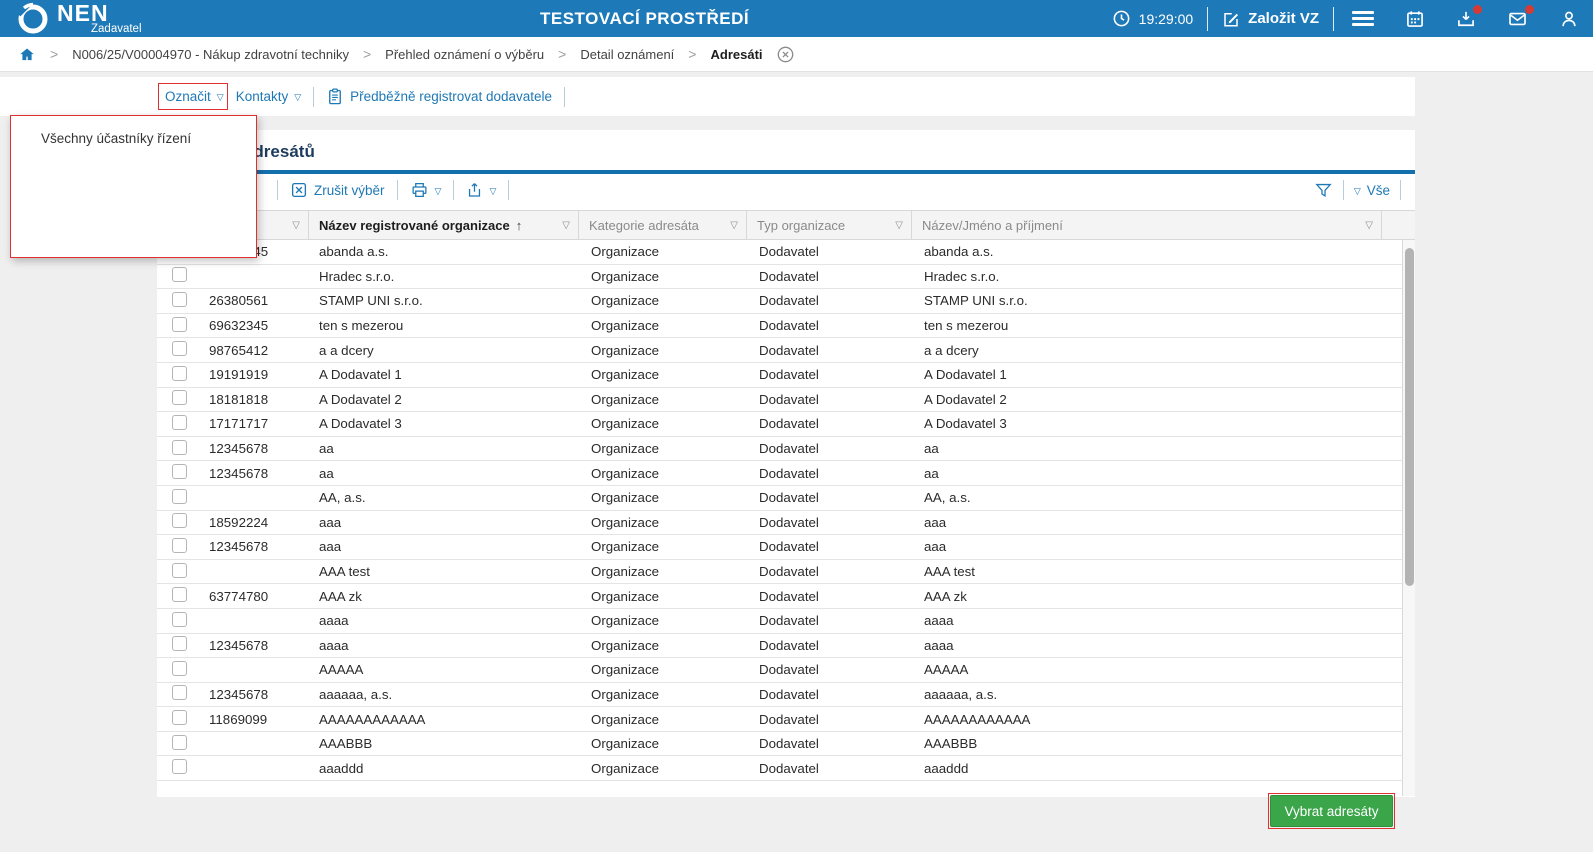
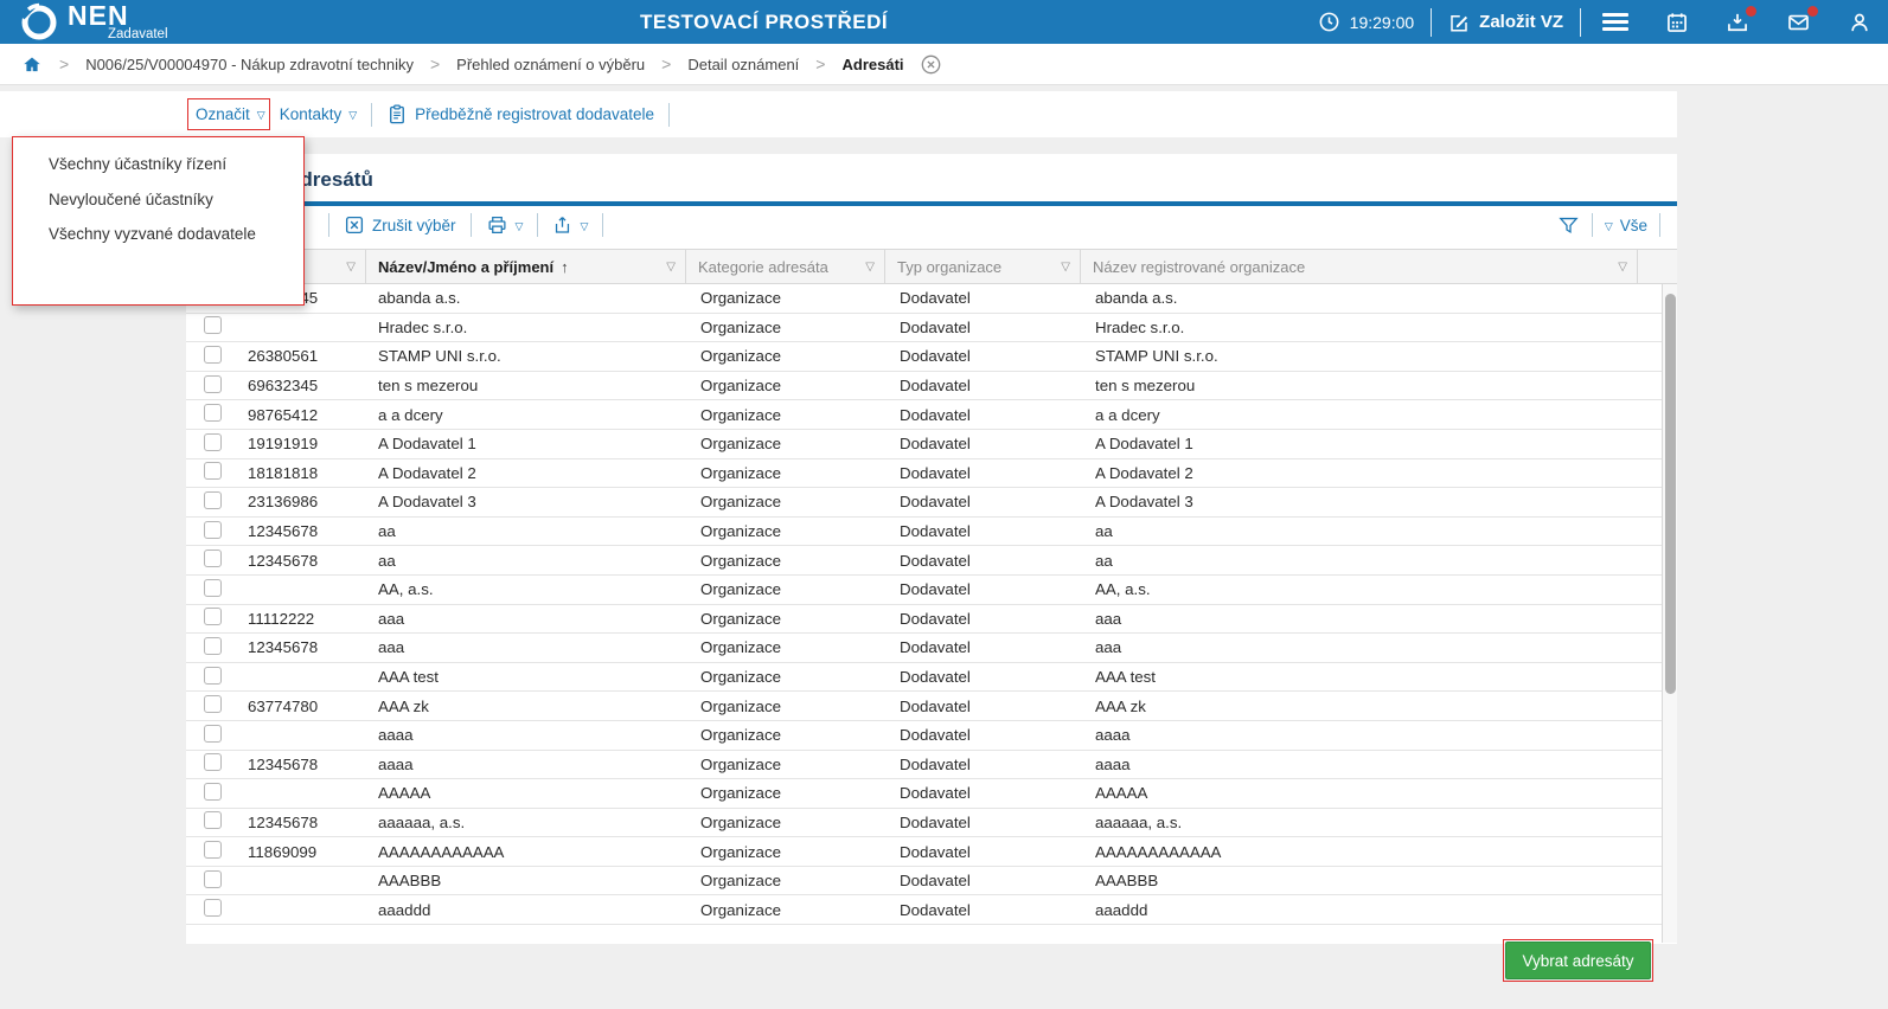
  NEN
  Zadavatel
  TESTOVACÍ PROSTŘEDÍ
  19:29:00
  Založit VZ
  >
  N006/25/V00004970 - Nákup zdravotní techniky
  >
  Přehled oznámení o výběru
  >
  Detail oznámení
  >
  Adresáti
  Označit
  ▽
  Kontakty
  ▽
  Předběžně registrovat dodavatele
  Zrušit výběr
  ▽
  ▽
  ▽
  Vše
  ▽
- Název registrované organizace ↑
+ Název/Jméno a příjmení ↑
  ▽
  Kategorie adresáta
  ▽
  Typ organizace
  ▽
- Název/Jméno a příjmení
+ Název registrované organizace
  ▽
  abanda a.s.
  Organizace
  Dodavatel
  abanda a.s.
  Hradec s.r.o.
  Organizace
  Dodavatel
  Hradec s.r.o.
  26380561
  STAMP UNI s.r.o.
  Organizace
  Dodavatel
  STAMP UNI s.r.o.
  69632345
  ten s mezerou
  Organizace
  Dodavatel
  ten s mezerou
  98765412
  a a dcery
  Organizace
  Dodavatel
  a a dcery
  19191919
  A Dodavatel 1
  Organizace
  Dodavatel
  A Dodavatel 1
  18181818
  A Dodavatel 2
  Organizace
  Dodavatel
  A Dodavatel 2
- 17171717
+ 23136986
  A Dodavatel 3
  Organizace
  Dodavatel
  A Dodavatel 3
  12345678
  aa
  Organizace
  Dodavatel
  aa
  12345678
  aa
  Organizace
  Dodavatel
  aa
  AA, a.s.
  Organizace
  Dodavatel
  AA, a.s.
- 18592224
+ 11112222
  aaa
  Organizace
  Dodavatel
  aaa
  12345678
  aaa
  Organizace
  Dodavatel
  aaa
  AAA test
  Organizace
  Dodavatel
  AAA test
  63774780
  AAA zk
  Organizace
  Dodavatel
  AAA zk
  aaaa
  Organizace
  Dodavatel
  aaaa
  12345678
  aaaa
  Organizace
  Dodavatel
  aaaa
  AAAAA
  Organizace
  Dodavatel
  AAAAA
  12345678
  aaaaaa, a.s.
  Organizace
  Dodavatel
  aaaaaa, a.s.
  11869099
  AAAAAAAAAAAA
  Organizace
  Dodavatel
  AAAAAAAAAAAA
  AAABBB
  Organizace
  Dodavatel
  AAABBB
  aaaddd
  Organizace
  Dodavatel
  aaaddd
  Všechny účastníky řízení
+ Nevyloučené účastníky
+ Všechny vyzvané dodavatele
  Vybrat adresáty
